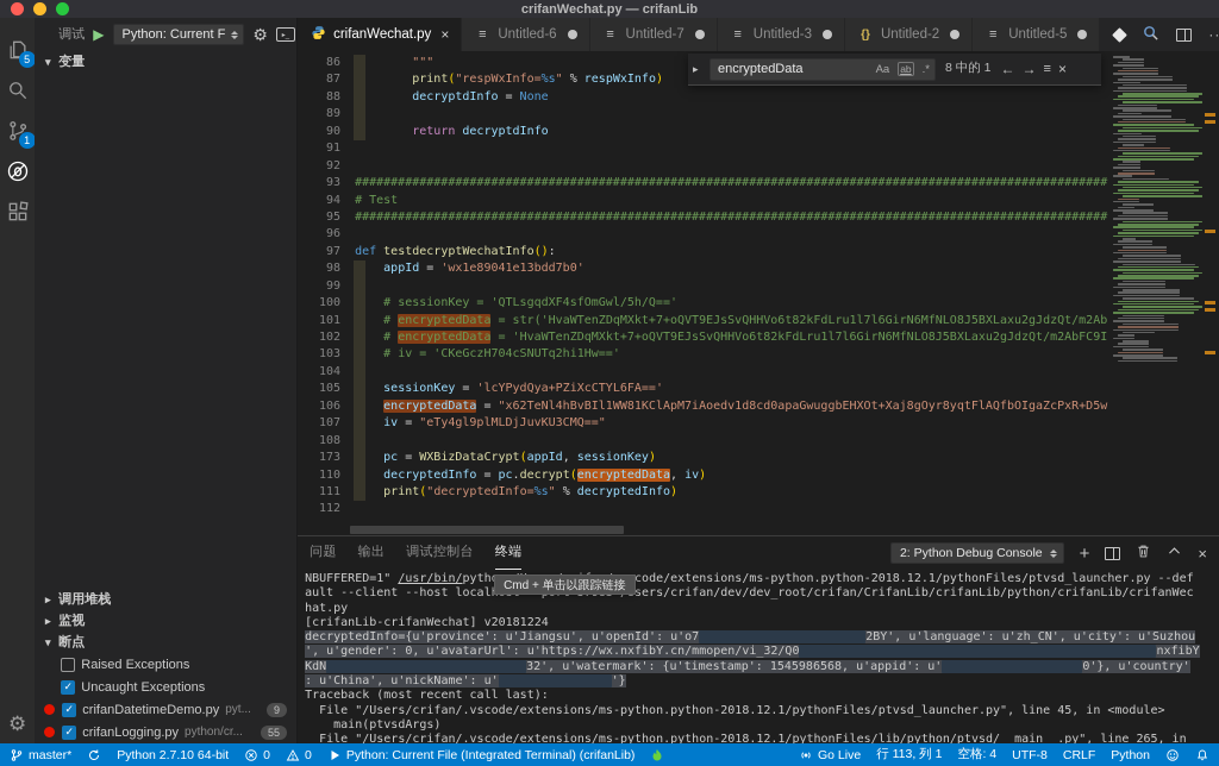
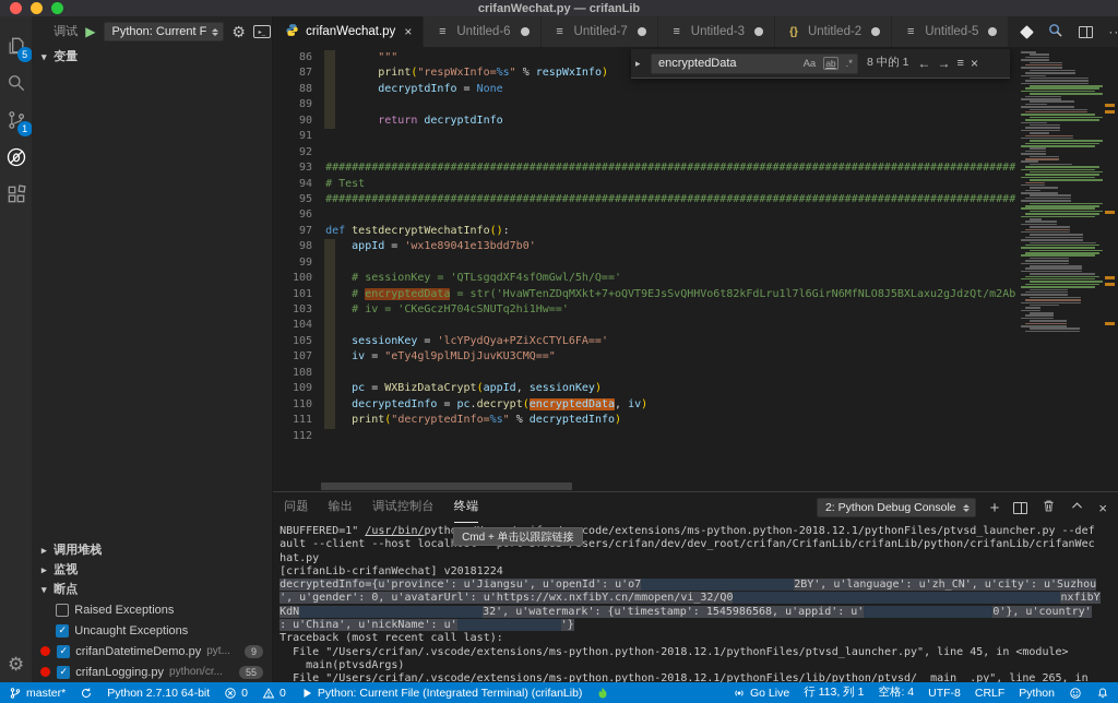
  crifanWechat.py — crifanLib
  5
  1
  ⚙
  调试
  ▶
  Python: Current F
  ⚙
  ▾
  变量
  ▸
  调用堆栈
  ▸
  监视
  ▾
  断点
  Raised Exceptions
  ✓
  Uncaught Exceptions
  ✓
  crifanDatetimeDemo.py
  pyt...
  9
  ✓
  crifanLogging.py
  python/cr...
  55
  crifanWechat.py
  ×
  ≡
  Untitled-6
  ≡
  Untitled-7
  ≡
  Untitled-3
  {}
  Untitled-2
  ≡
  Untitled-5
  86 """
  87 print("respWxInfo=%s" % respWxInfo)
  88 decryptdInfo = None
  89
  90 return decryptdInfo
  91
  92
  93 #########################################################################################################
  94 # Test
  95 #########################################################################################################
  96
  97 def testdecryptWechatInfo():
  98 appId = 'wx1e89041e13bdd7b0'
  99
  100 # sessionKey = 'QTLsgqdXF4sfOmGwl/5h/Q=='
  101 # encryptedData = str('HvaWTenZDqMXkt+7+oQVT9EJsSvQHHVo6t82kFdLru1l7l6GirN6MfNLO8J5BXLaxu2gJdzQt/m2Ab
- 102 # encryptedData = 'HvaWTenZDqMXkt+7+oQVT9EJsSvQHHVo6t82kFdLru1l7l6GirN6MfNLO8J5BXLaxu2gJdzQt/m2AbFC9I
  103 # iv = 'CKeGczH704cSNUTq2hi1Hw=='
  104
  105 sessionKey = 'lcYPydQya+PZiXcCTYL6FA=='
- 106 encryptedData = "x62TeNl4hBvBIl1WW81KClApM7iAoedv1d8cd0apaGwuggbEHXOt+Xaj8gOyr8yqtFlAQfbOIgaZcPxR+D5w
  107 iv = "eTy4gl9plMLDjJuvKU3CMQ=="
  108
- 173 pc = WXBizDataCrypt(appId, sessionKey)
+ 109 pc = WXBizDataCrypt(appId, sessionKey)
  110 decryptedInfo = pc.decrypt(encryptedData, iv)
  111 print("decryptedInfo=%s" % decryptedInfo)
  112
  ▸
  encryptedData
  Aa
  ab
  .*
  8 中的 1
  ←
  →
  ≡
  ×
  问题
  输出
  调试控制台
  终端
  2: Python Debug Console
  +
  ×
  NBUFFERED=1" /usr/bin/pythcode/extensions/ms-python.python-2018.12.1/pythonFiles/ptvsd_launcher.py --def
  ault --client --host localsers/crifan/dev/dev_root/crifan/CrifanLib/crifanLib/python/crifanLib/crifanWec
  hat.py
  [crifanLib-crifanWechat] v20181224
  decryptedInfo={u'province': u'Jiangsu', u'openId': u'o7 2BY', u'language': u'zh_CN', u'city': u'Suzhou
  ', u'gender': 0, u'avatarUrl': u'https://wx.nxfibY.cn/mmopen/vi_32/Q0 nxfibY
  KdN 32', u'watermark': {u'timestamp': 1545986568, u'appid': u' 0'}, u'country'
  : u'China', u'nickName': u' '}
  Traceback (most recent call last):
  File "/Users/crifan/.vscode/extensions/ms-python.python-2018.12.1/pythonFiles/ptvsd_launcher.py", line 45, in <module>
  main(ptvsdArgs)
  File "/Users/crifan/.vscode/extensions/ms-python.python-2018.12.1/pythonFiles/lib/python/ptvsd/__main__.py", line 265, in
  Cmd + 单击以跟踪链接
  master*
  Python 2.7.10 64-bit
  0
  0
  Python: Current File (Integrated Terminal) (crifanLib)
  Go Live
  行 113, 列 1
  空格: 4
  UTF-8
  CRLF
  Python
